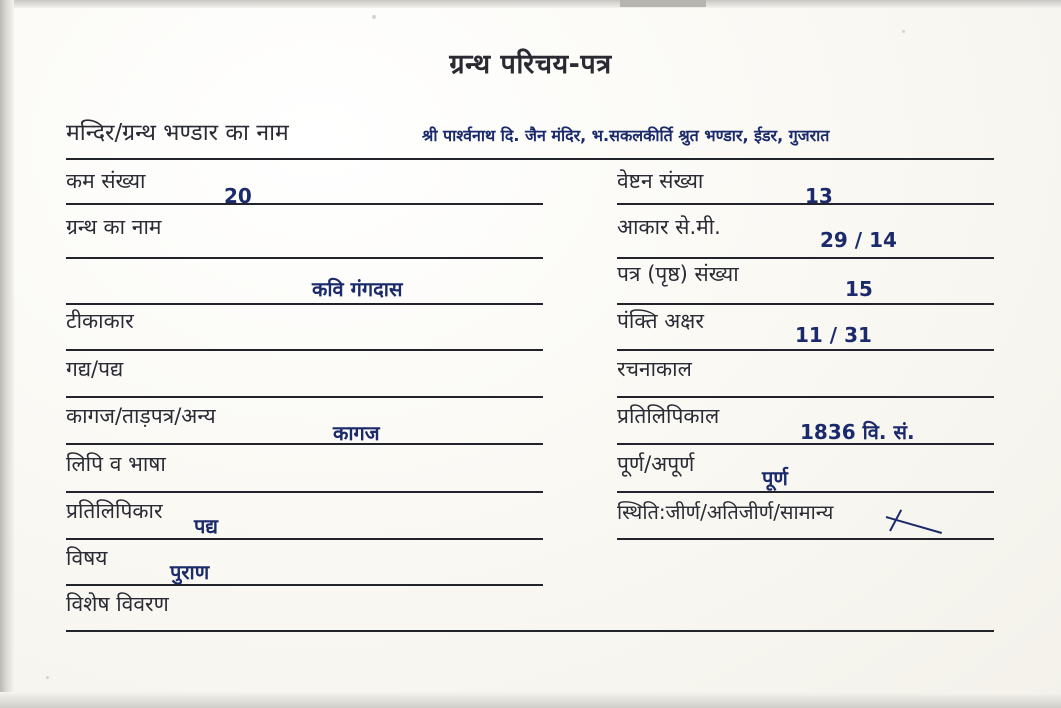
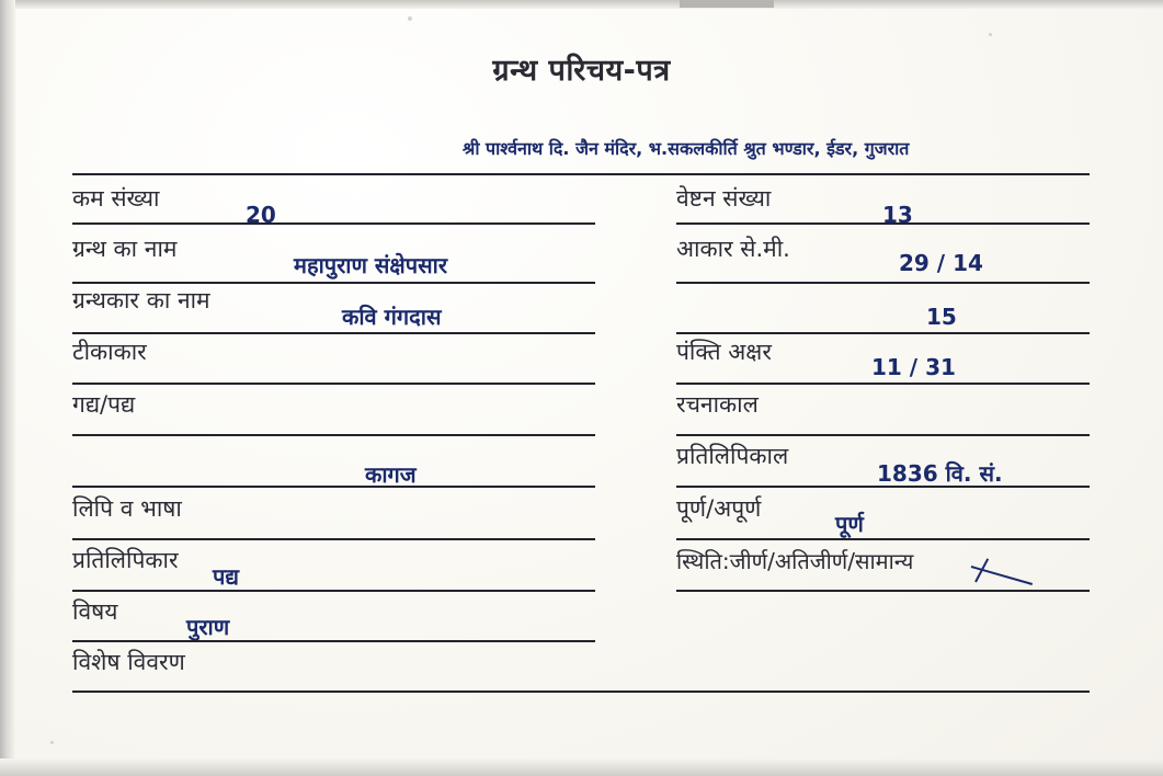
  ग्रन्थ परिचय-पत्र
- मन्दिर/ग्रन्थ भण्डार का नाम
  श्री पार्श्वनाथ दि. जैन मंदिर, भ.सकलकीर्ति श्रुत भण्डार, ईडर, गुजरात
  कम संख्या
  20
  ग्रन्थ का नाम
+ महापुराण संक्षेपसार
+ ग्रन्थकार का नाम
  कवि गंगदास
  टीकाकार
  गद्य/पद्य
- कागज/ताड़पत्र/अन्य
  कागज
  लिपि व भाषा
  प्रतिलिपिकार
  पद्य
  विषय
  पुराण
  विशेष विवरण
  वेष्टन संख्या
  13
  आकार से.मी.
  29 / 14
- पत्र (पृष्ठ) संख्या
  15
  पंक्ति अक्षर
  11 / 31
  रचनाकाल
  प्रतिलिपिकाल
  1836 वि. सं.
  पूर्ण/अपूर्ण
  पूर्ण
  स्थिति:जीर्ण/अतिजीर्ण/सामान्य
